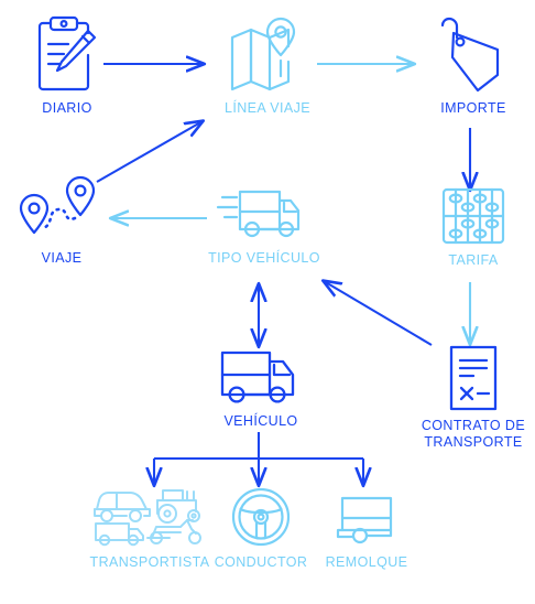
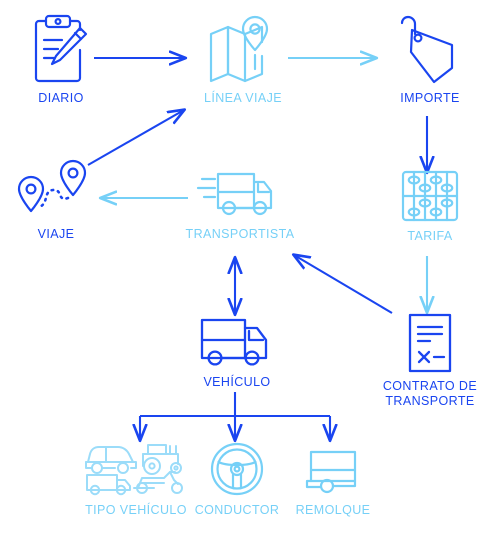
  DIARIO
  LÍNEA VIAJE
  IMPORTE
  VIAJE
- TIPO VEHÍCULO
+ TRANSPORTISTA
  TARIFA
  CONTRATO DE
  TRANSPORTE
  VEHÍCULO
- TRANSPORTISTA
+ TIPO VEHÍCULO
  CONDUCTOR
  REMOLQUE
